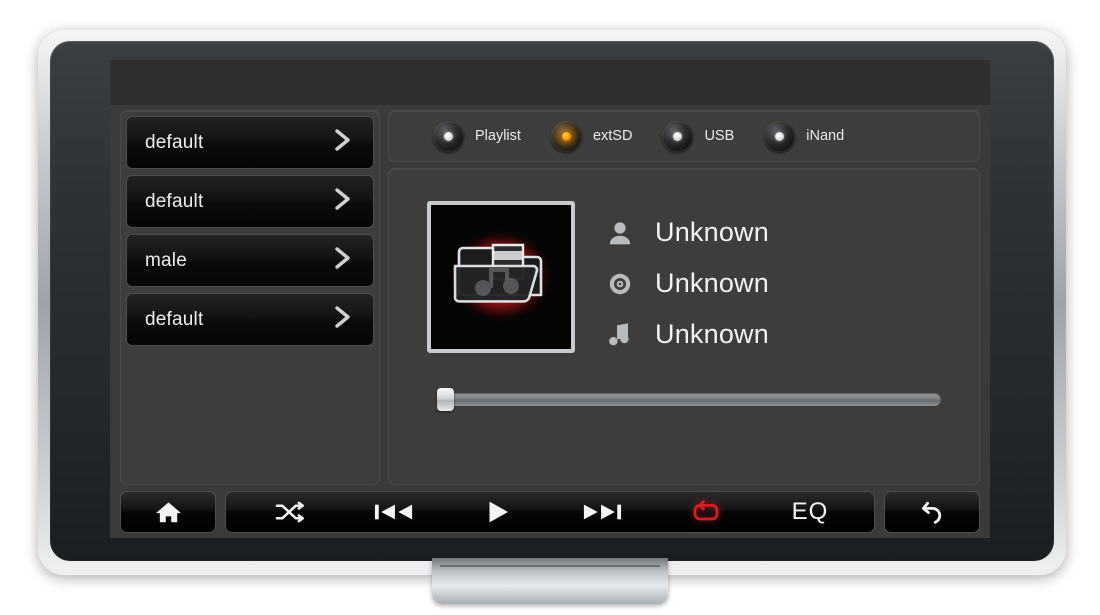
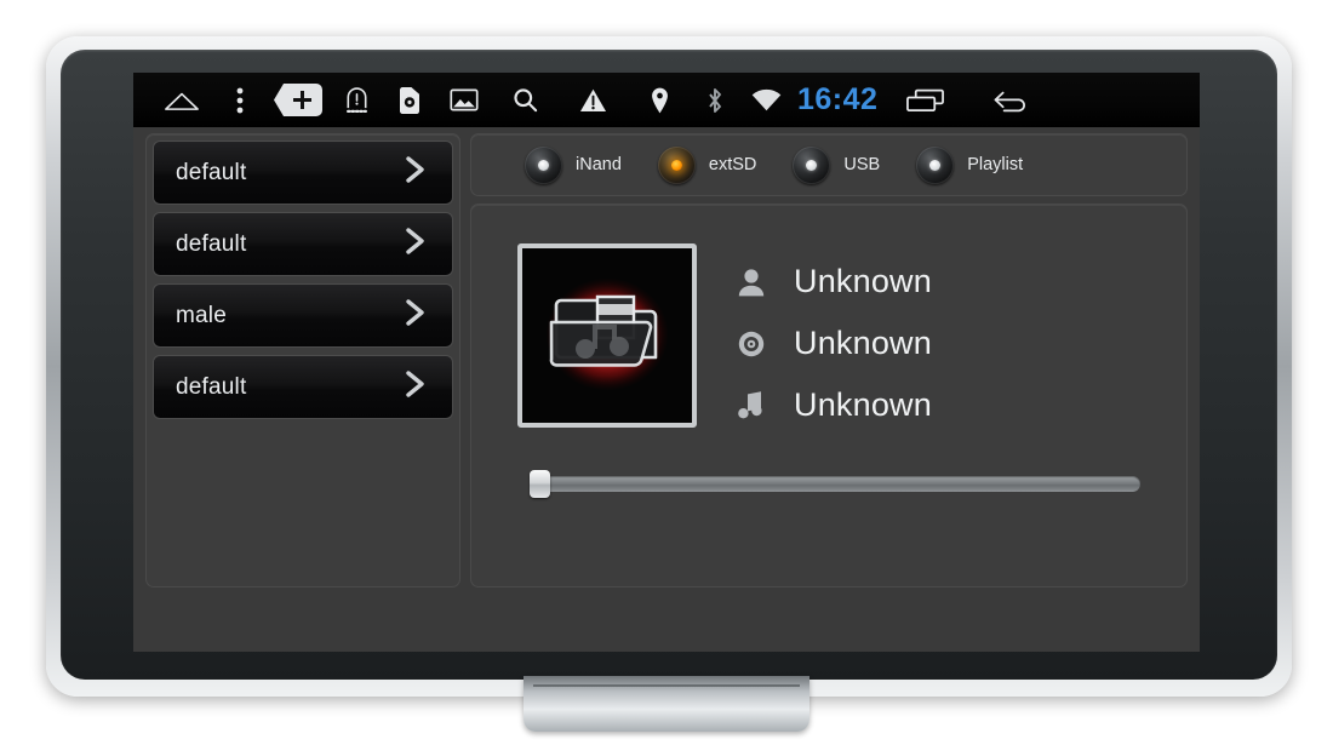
+ 16:42
  default
  default
  male
  default
- Playlist
+ iNand
  extSD
  USB
- iNand
+ Playlist
  Unknown
  Unknown
  Unknown
- EQ
